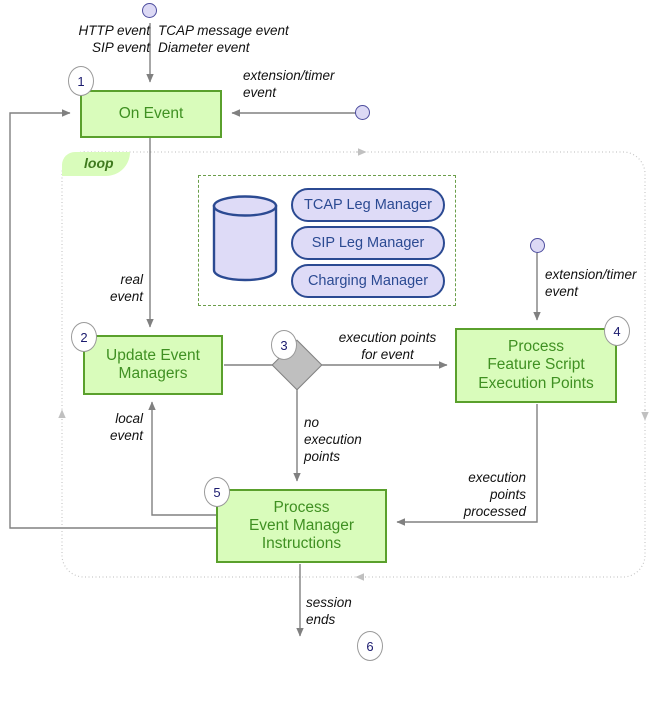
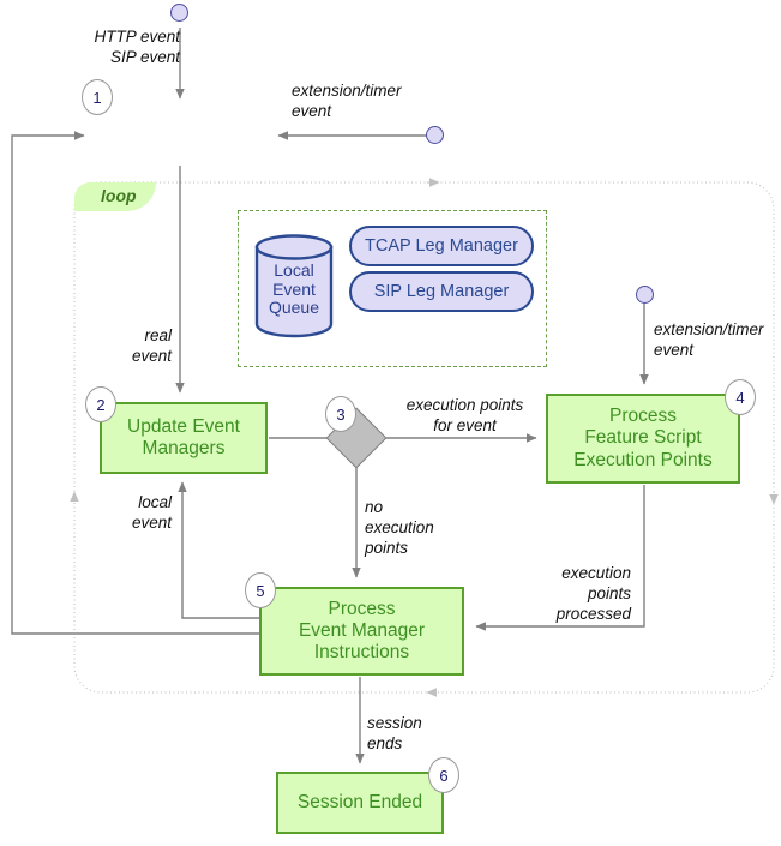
  loop
- On Event
  1
  Update Event
  Managers
  2
  3
  Process
  Feature Script
  Execution Points
  4
  Process
  Event Manager
  Instructions
  5
+ Session Ended
  6
+ Local
+ Event
+ Queue
  TCAP Leg Manager
  SIP Leg Manager
- Charging Manager
  HTTP event
  SIP event
- TCAP message event
- Diameter event
  extension/timer
  event
  real
  event
  local
  event
  execution points
  for event
  extension/timer
  event
  no
  execution
  points
  execution
  points
  processed
  session
  ends
